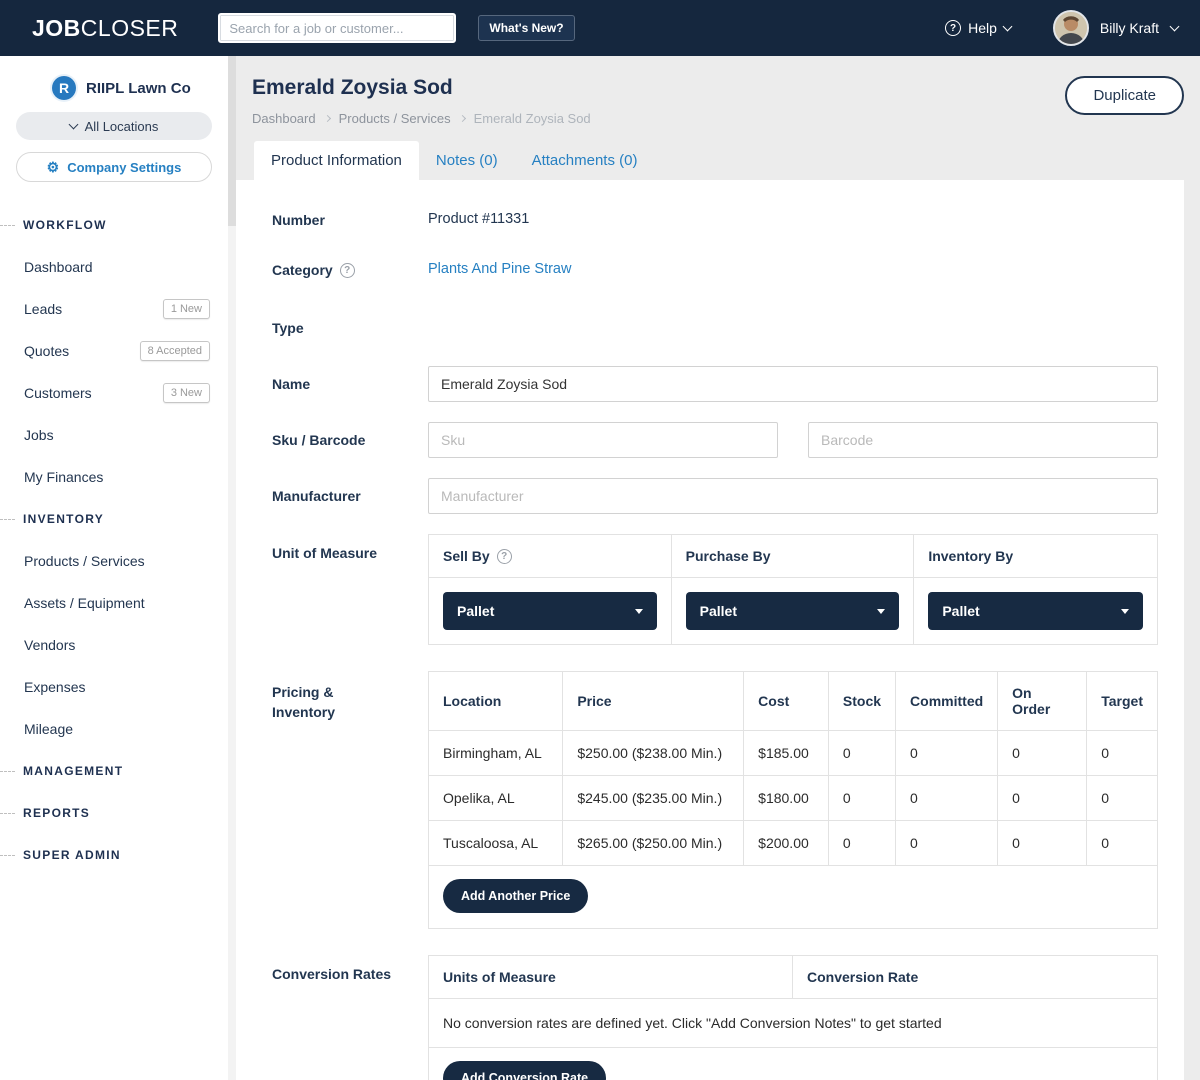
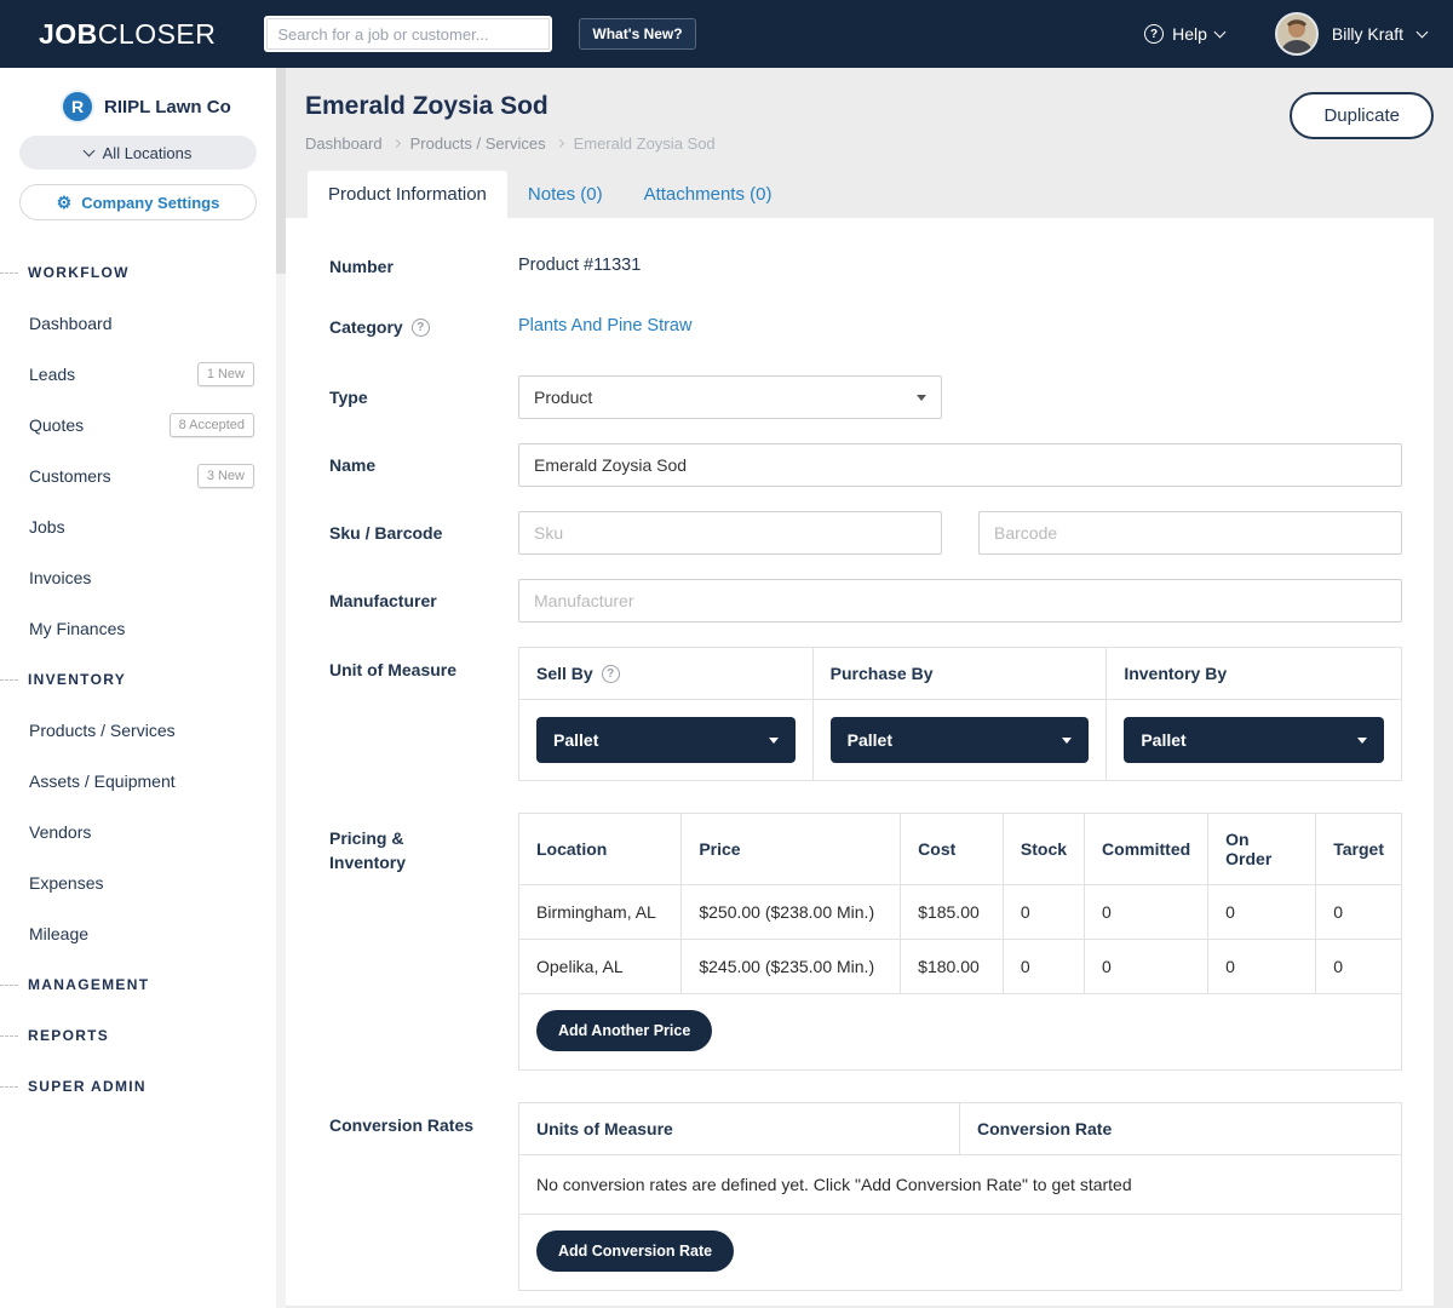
  JOBCLOSER
  Search for a job or customer...
  What's New?
  ?
  Help
  Billy Kraft
  R
  RIIPL Lawn Co
  All Locations
  ⚙
  Company Settings
  WORKFLOW
  Dashboard
  Leads
  1 New
  Quotes
  8 Accepted
  Customers
  3 New
  Jobs
+ Invoices
  My Finances
  INVENTORY
  Products / Services
  Assets / Equipment
  Vendors
  Expenses
  Mileage
  MANAGEMENT
  REPORTS
  SUPER ADMIN
  Emerald Zoysia Sod
  Dashboard
  Products / Services
  Emerald Zoysia Sod
  Duplicate
  Product Information
  Notes (0)
  Attachments (0)
  Number
  Product #11331
  Category
  ?
  Plants And Pine Straw
  Type
+ Product
  Name
  Emerald Zoysia Sod
  Sku / Barcode
  Sku
  Barcode
  Manufacturer
  Manufacturer
  Unit of Measure
  Sell By
  ?
  Purchase By
  Inventory By
  Pallet
  Pallet
  Pallet
  Pricing & Inventory
  Location	Price	Cost	Stock	Committed	On Order	Target
  Birmingham, AL	$250.00 ($238.00 Min.)	$185.00	0	0	0	0
  Opelika, AL	$245.00 ($235.00 Min.)	$180.00	0	0	0	0
- Tuscaloosa, AL	$265.00 ($250.00 Min.)	$200.00	0	0	0	0
  Add Another Price
  Conversion Rates
  Units of Measure
  Conversion Rate
- No conversion rates are defined yet. Click "Add Conversion Notes" to get started
+ No conversion rates are defined yet. Click "Add Conversion Rate" to get started
  Add Conversion Rate
